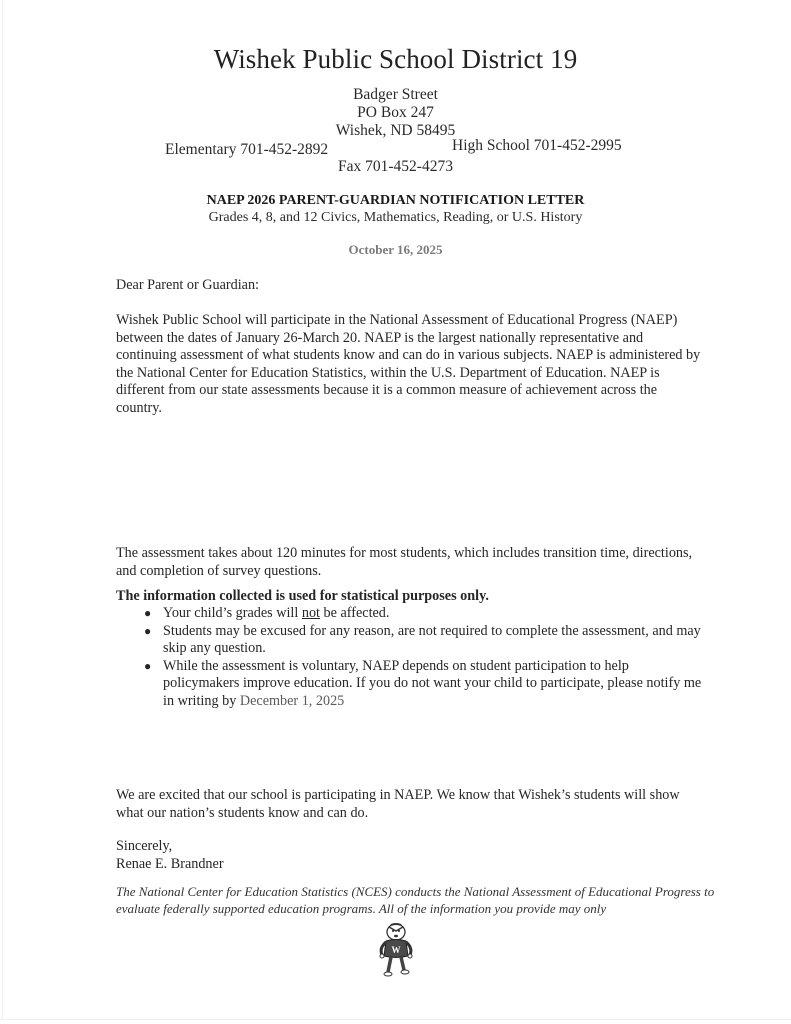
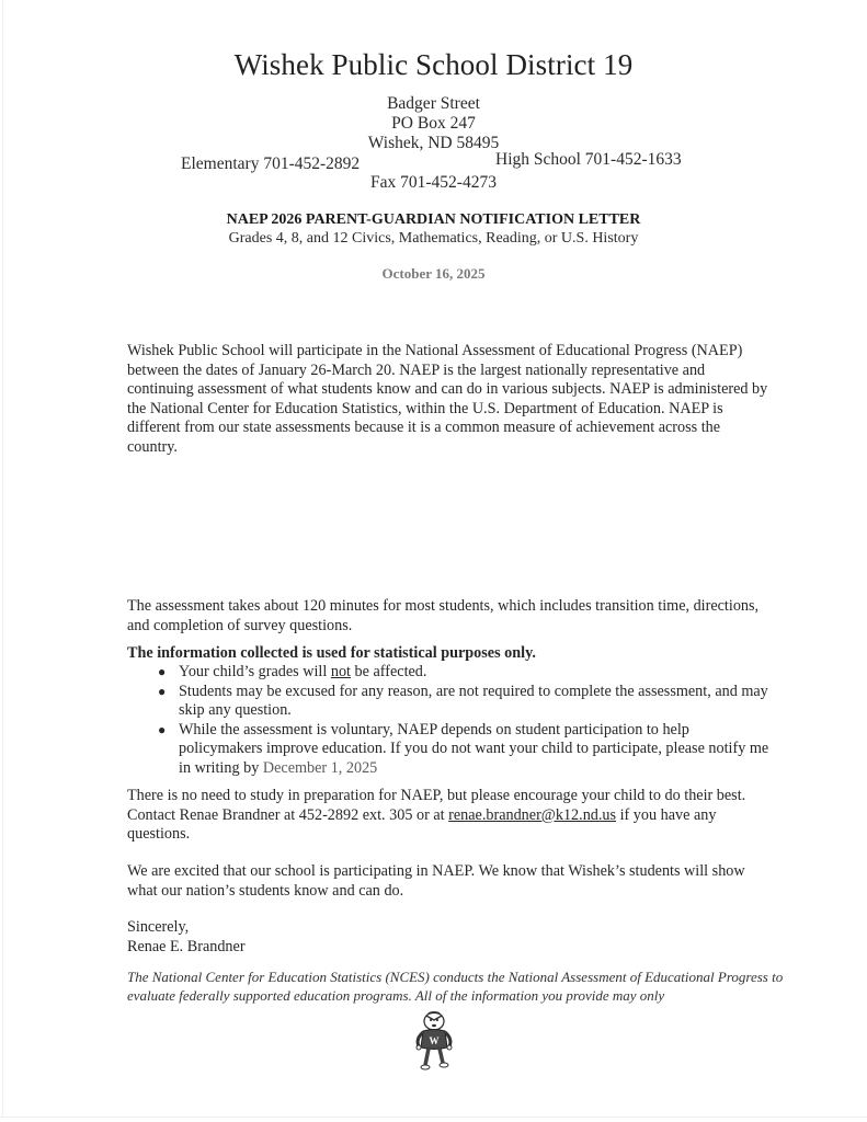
  Wishek Public School District 19
  Badger Street
  PO Box 247
  Wishek, ND 58495
  Elementary 701-452-2892
- High School 701-452-2995
+ High School 701-452-1633
  Fax 701-452-4273
  NAEP 2026 PARENT-GUARDIAN NOTIFICATION LETTER
  Grades 4, 8, and 12 Civics, Mathematics, Reading, or U.S. History
  October 16, 2025
- Dear Parent or Guardian:
  Wishek Public School will participate in the National Assessment of Educational Progress (NAEP) between the dates of January 26-March 20. NAEP is the largest nationally representative and continuing assessment of what students know and can do in various subjects. NAEP is administered by the National Center for Education Statistics, within the U.S. Department of Education. NAEP is different from our state assessments because it is a common measure of achievement across the country.
  The assessment takes about 120 minutes for most students, which includes transition time, directions, and completion of survey questions.
  The information collected is used for statistical purposes only.
  ●
  Your child’s grades will not be affected.
  ●
  Students may be excused for any reason, are not required to complete the assessment, and may skip any question.
  ●
  While the assessment is voluntary, NAEP depends on student participation to help policymakers improve education. If you do not want your child to participate, please notify me in writing by December 1, 2025
+ There is no need to study in preparation for NAEP, but please encourage your child to do their best. Contact Renae Brandner at 452-2892 ext. 305 or at renae.brandner@k12.nd.us if you have any questions.
  We are excited that our school is participating in NAEP. We know that Wishek’s students will show what our nation’s students know and can do.
  Sincerely,
  Renae E. Brandner
  The National Center for Education Statistics (NCES) conducts the National Assessment of Educational Progress to evaluate federally supported education programs. All of the information you provide may only
  W
